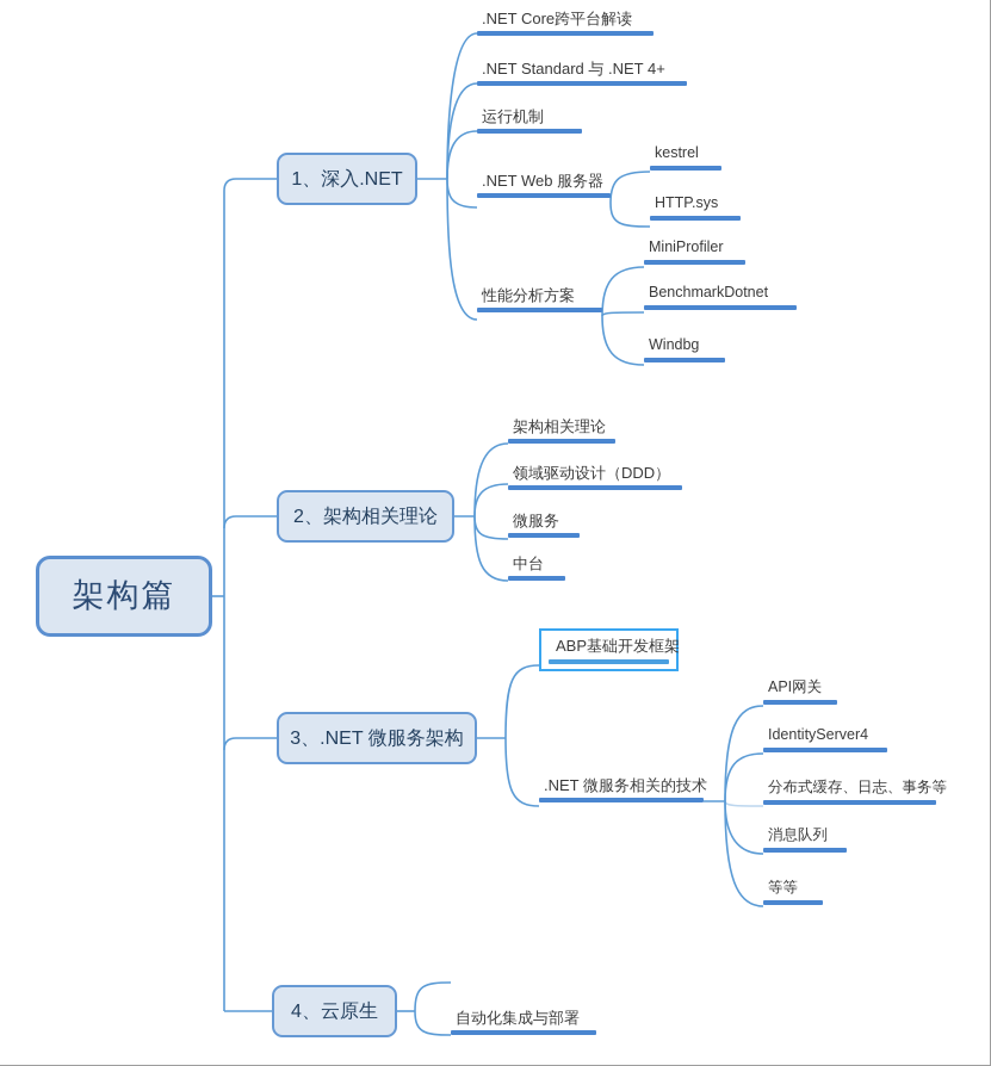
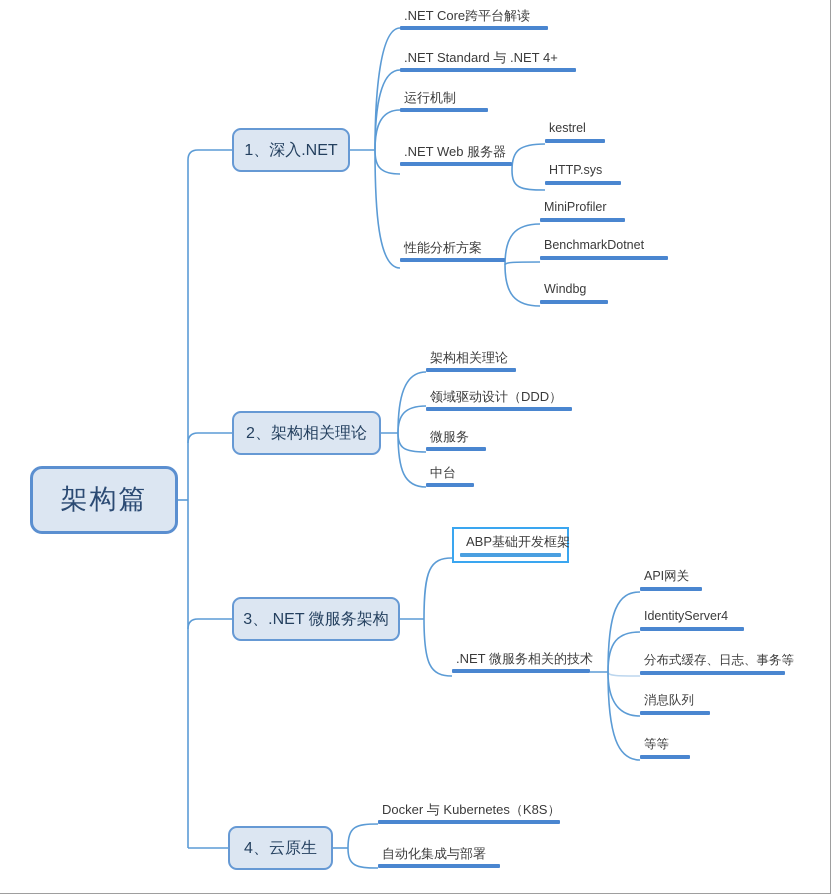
  架构篇
  1、深入.NET
  2、架构相关理论
  3、.NET 微服务架构
  4、云原生
  .NET Core跨平台解读
  .NET Standard 与 .NET 4+
  运行机制
  .NET Web 服务器
  kestrel
  HTTP.sys
  性能分析方案
  MiniProfiler
  BenchmarkDotnet
  Windbg
  架构相关理论
  领域驱动设计（DDD）
  微服务
  中台
  ABP基础开发框架
  .NET 微服务相关的技术
  API网关
  IdentityServer4
  分布式缓存、日志、事务等
  消息队列
  等等
+ Docker 与 Kubernetes（K8S）
  自动化集成与部署
